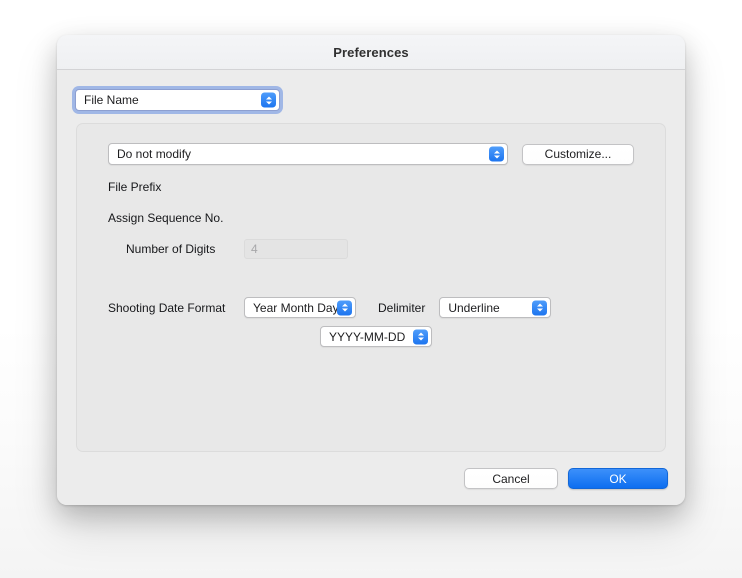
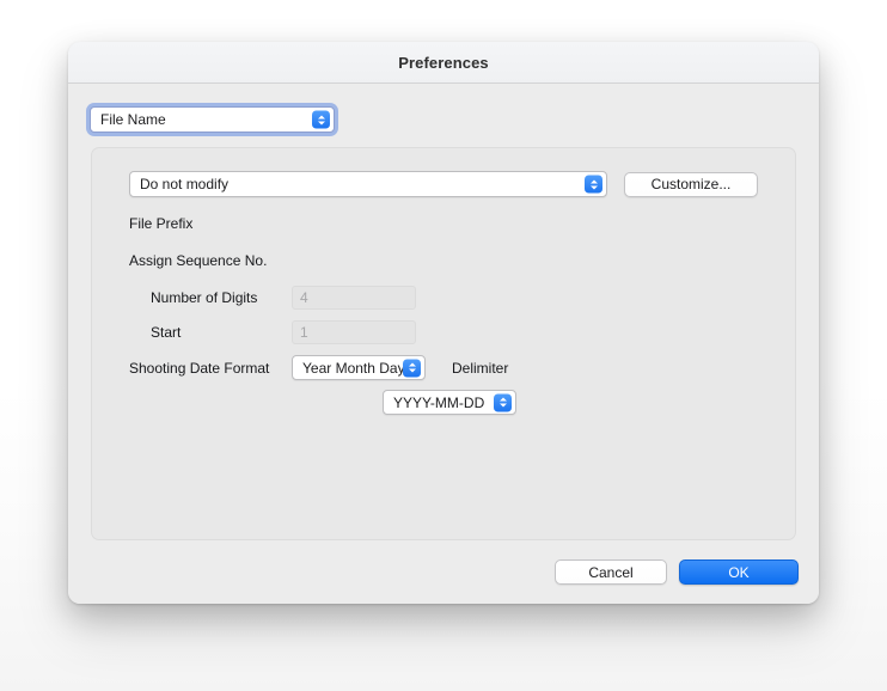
  Preferences
  File Name
  Do not modify
  Customize...
  File Prefix
  Assign Sequence No.
  Number of Digits
  4
+ Start
+ 1
  Shooting Date Format
  Year Month Day
  Delimiter
- Underline
  YYYY-MM-DD
  Cancel
  OK
